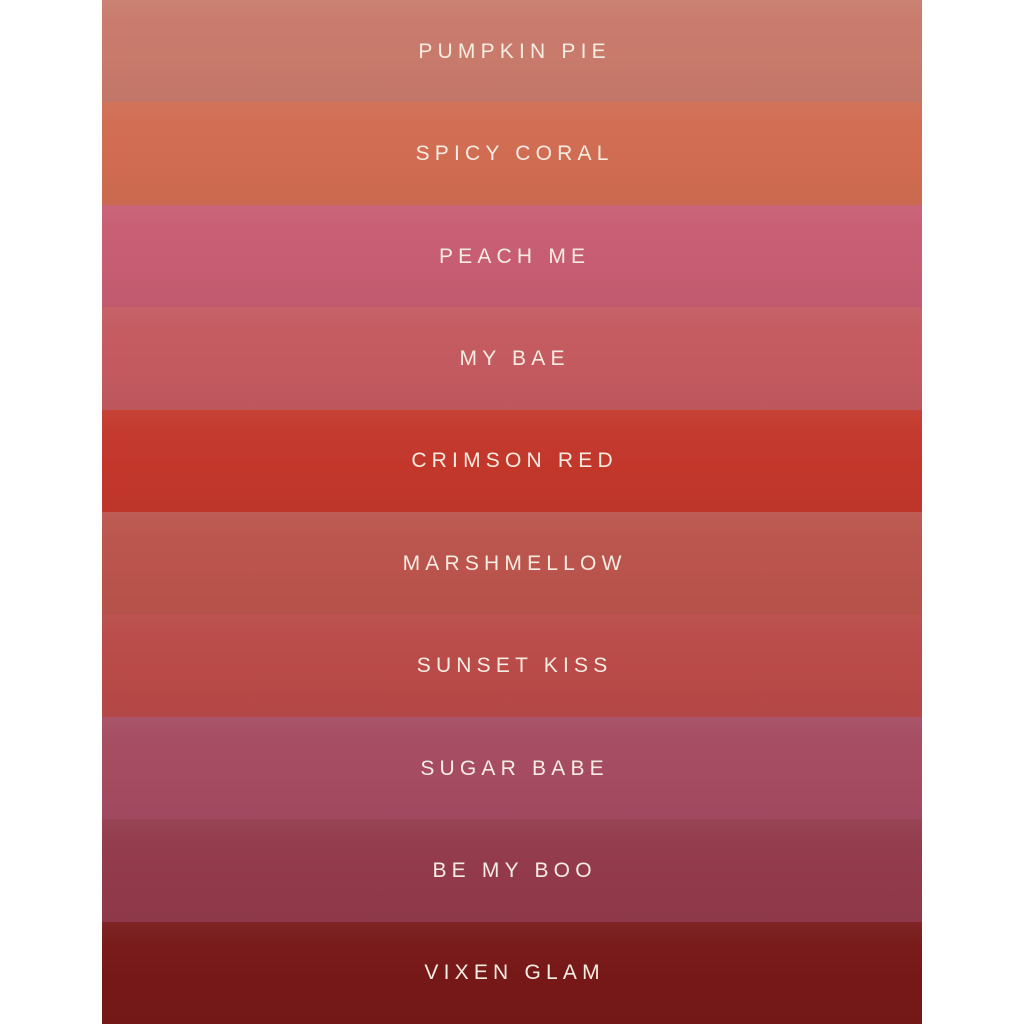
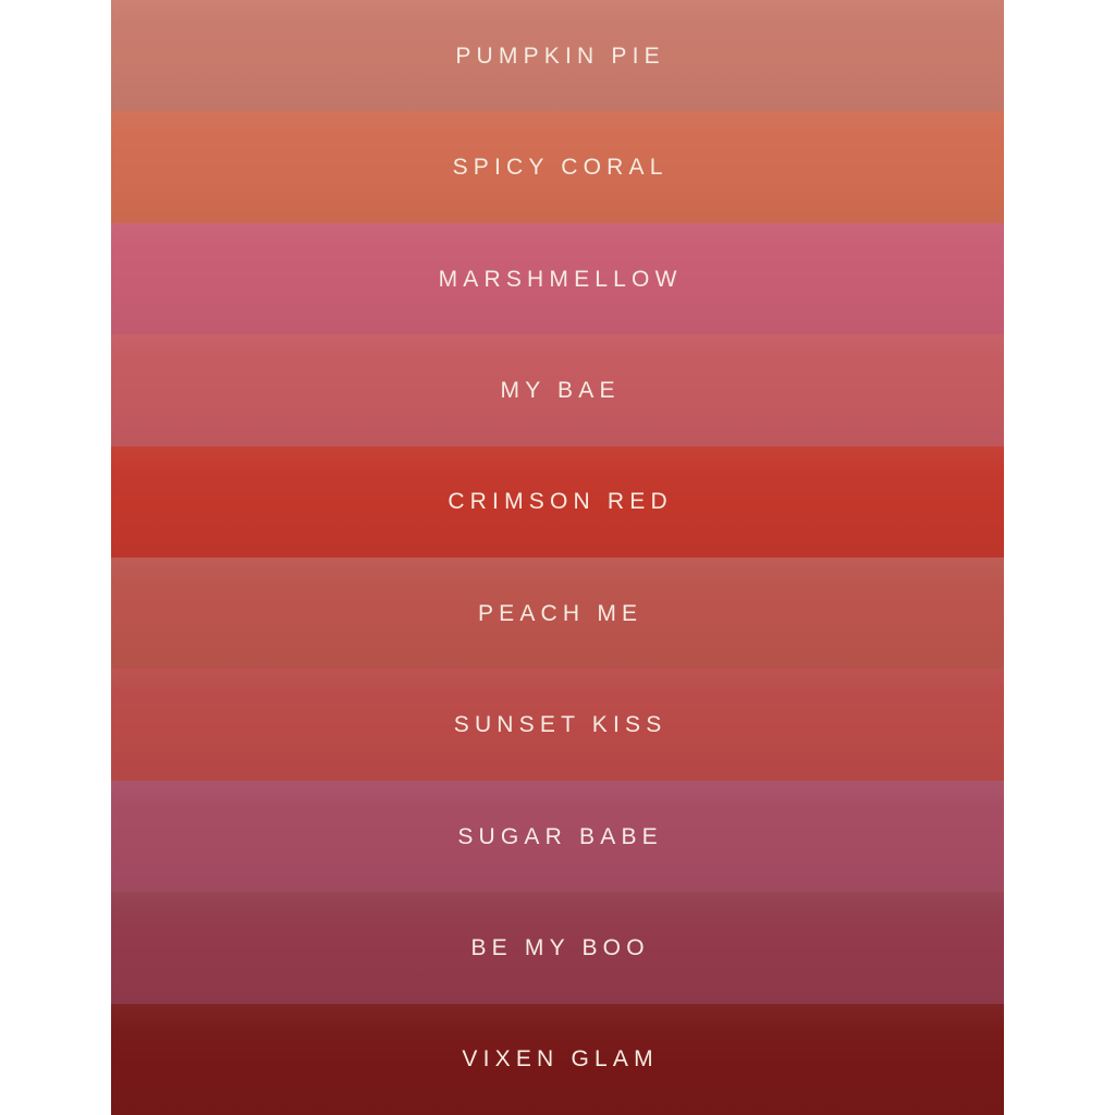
  PUMPKIN PIE
  SPICY CORAL
- PEACH ME
+ MARSHMELLOW
  MY BAE
  CRIMSON RED
- MARSHMELLOW
+ PEACH ME
  SUNSET KISS
  SUGAR BABE
  BE MY BOO
  VIXEN GLAM
